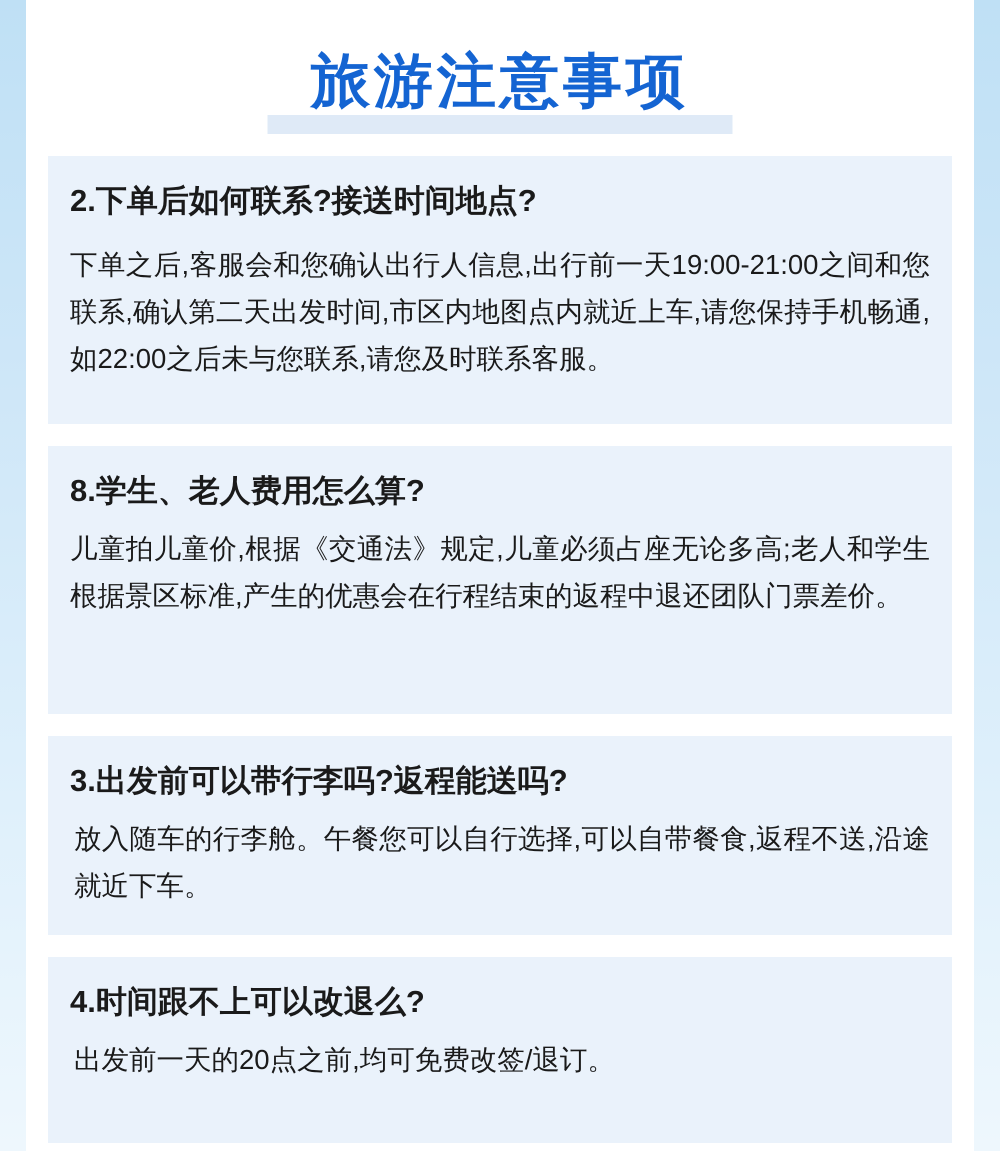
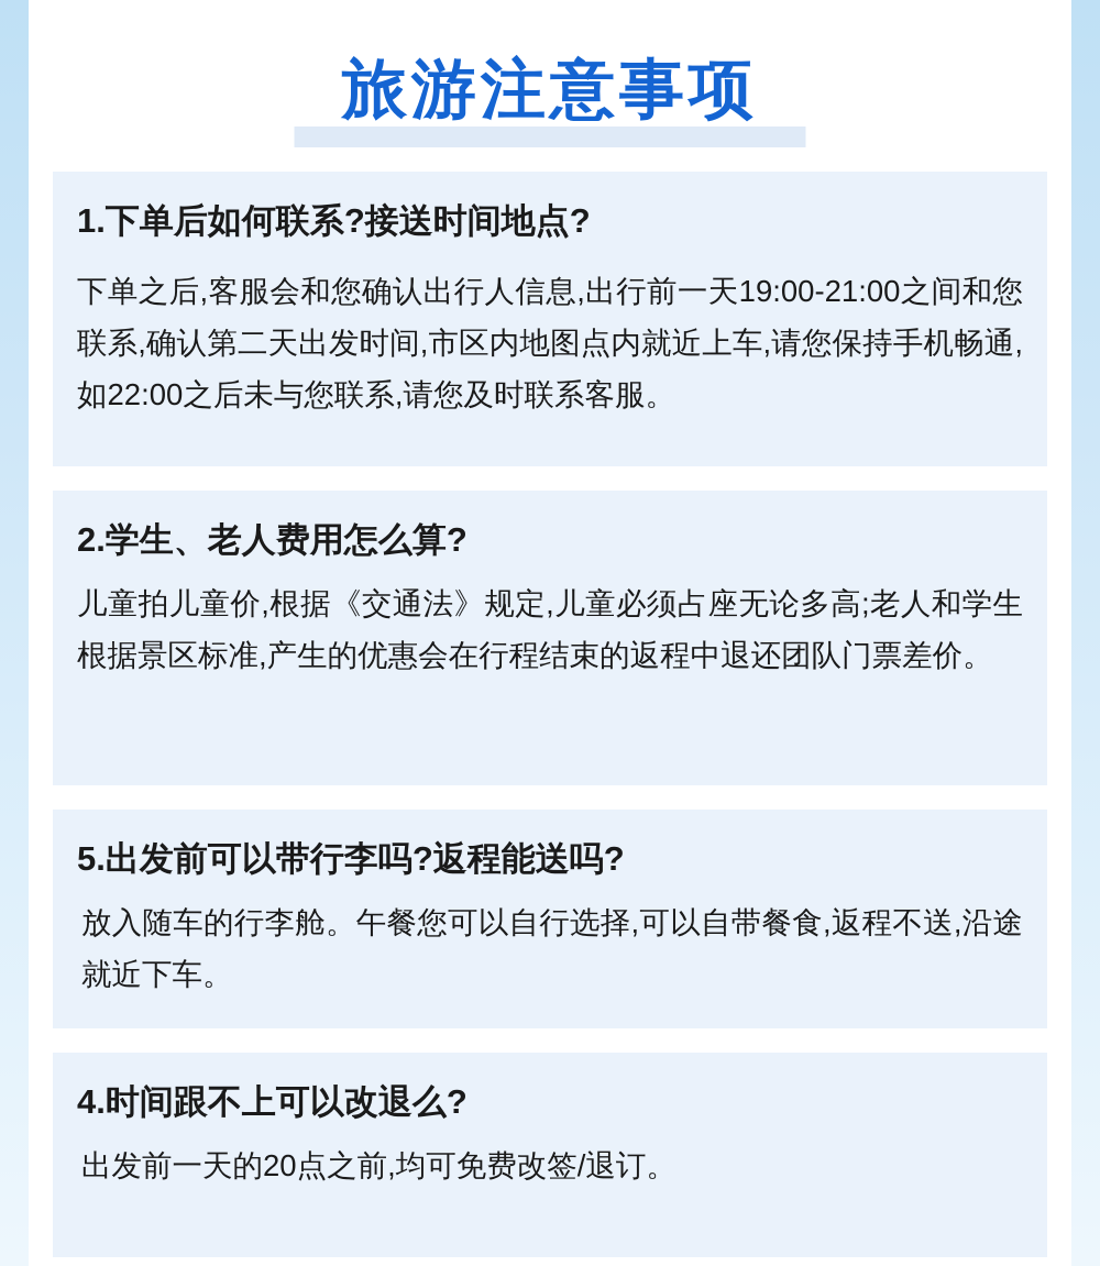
  旅游注意事项
- 2.下单后如何联系?接送时间地点?
+ 1.下单后如何联系?接送时间地点?
  下单之后,客服会和您确认出行人信息,出行前一天19:00-21:00之间和您联系,确认第二天出发时间,市区内地图点内就近上车,请您保持手机畅通,如22:00之后未与您联系,请您及时联系客服。
- 8.学生、老人费用怎么算?
+ 2.学生、老人费用怎么算?
  儿童拍儿童价,根据《交通法》规定,儿童必须占座无论多高;老人和学生根据景区标准,产生的优惠会在行程结束的返程中退还团队门票差价。
- 3.出发前可以带行李吗?返程能送吗?
+ 5.出发前可以带行李吗?返程能送吗?
  放入随车的行李舱。午餐您可以自行选择,可以自带餐食,返程不送,沿途就近下车。
  4.时间跟不上可以改退么?
  出发前一天的20点之前,均可免费改签/退订。
